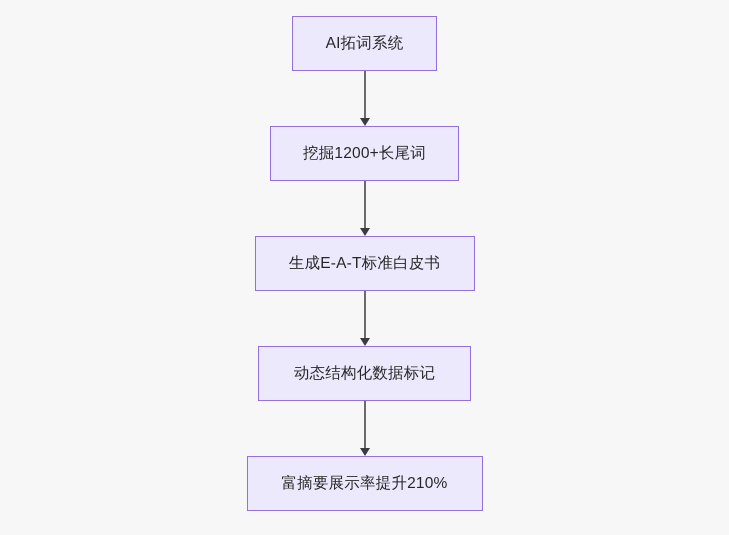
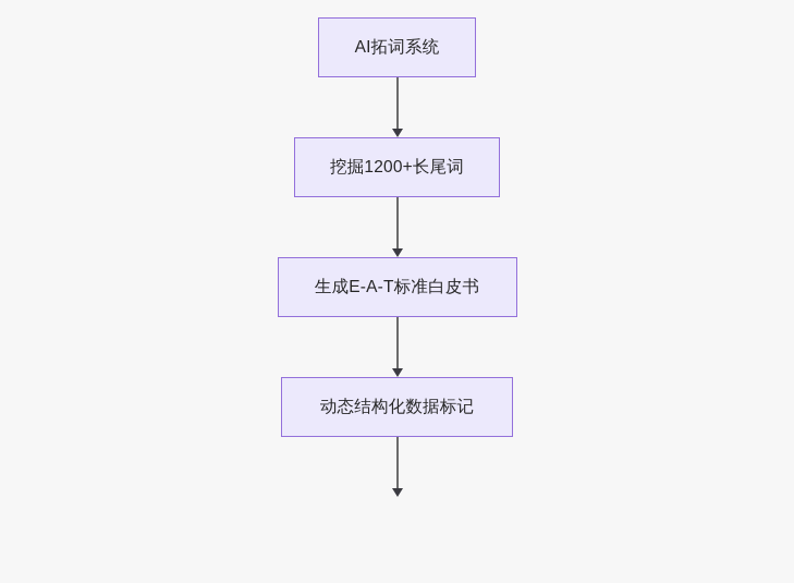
  AI拓词系统
  挖掘1200+长尾词
  生成E-A-T标准白皮书
  动态结构化数据标记
- 富摘要展示率提升210%
